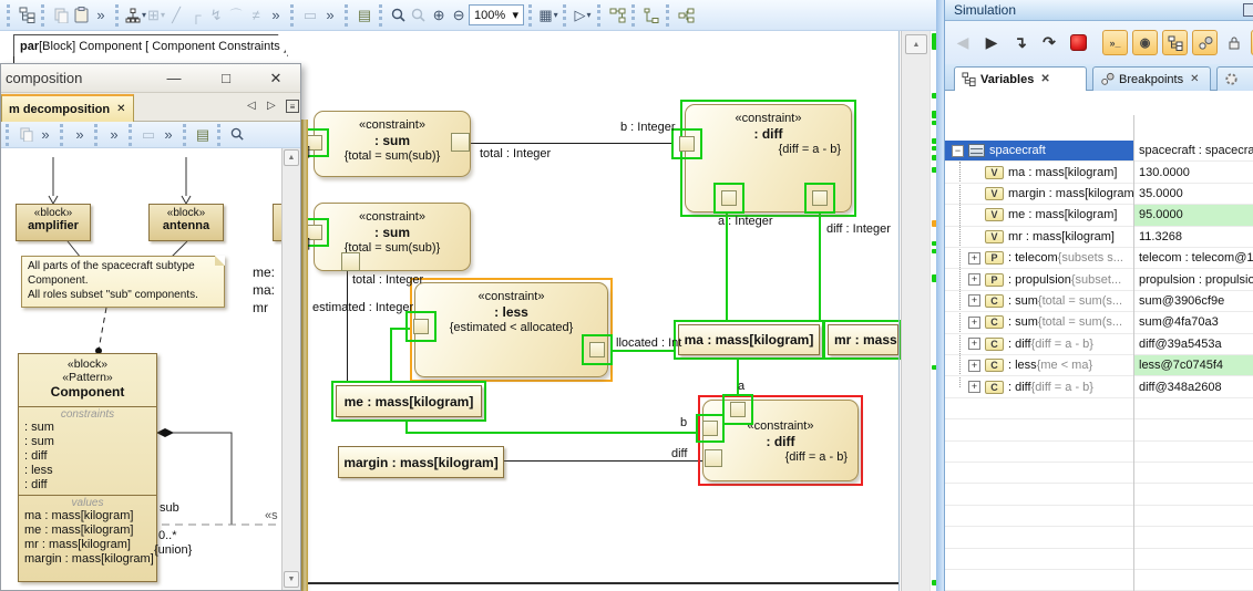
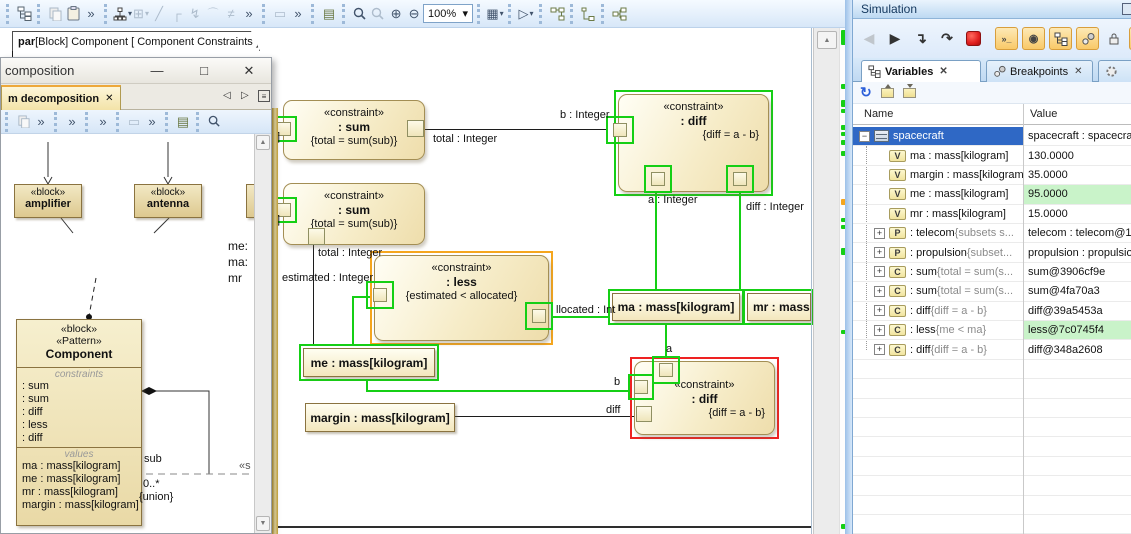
  »
  ▾
  ⊞
  ▾
  ╱
  ┌
  ↯
  ⌒
  ≠
  »
  ▭
  »
  ▤
  ⊕
  ⊖
  100%
  ▾
  ▦
  ▾
  ▷
  ▾
  par
  [Block] Component [ Component Constraints
  «constraint»
  : sum
  {total = sum(sub)}
  «constraint»
  : sum
  {total = sum(sub)}
  «constraint»
  : diff
  {diff = a - b}
  «constraint»
  : less
  {estimated < allocated}
  «constraint»
  : diff
  {diff = a - b}
  ma : mass[kilogram]
  mr : mass
  me : mass[kilogram]
  margin : mass[kilogram]
  total : Integer
  b : Integer
  total : Integer
  estimated : Integer
  llocated : Int
  a : Integer
  diff : Integer
  a
  b
  diff
  ]
  ]
  composition
  —
  □
  ✕
  m decomposition
  ✕
  ◁
  ▷
  ≡
  »
  »
  »
  ▭
  »
  ▤
  «block»
  amplifier
  «block»
  antenna
- All parts of the spacecraft subtype
- Component.
- All roles subset "sub" components.
  «block»
  «Pattern»
  Component
  constraints
  : sum
  : sum
  : diff
  : less
  : diff
  values
  ma : mass[kilogram]
  me : mass[kilogram]
  mr : mass[kilogram]
  margin : mass[kilogram]
  sub
  «s
  0..*
  {union}
  me:
  ma:
  mr
  Simulation
  ◀
  ▶
  ↴
  ↷
  »_
  ◉
  Variables
  ✕
  Breakpoints
  ✕
+ ↻
+ Name
+ Value
  −
  spacecraft
  spacecraft : spacecra
  V
  ma : mass[kilogram]
  130.0000
  V
  margin : mass[kilogram
  35.0000
  V
  me : mass[kilogram]
  95.0000
  V
  mr : mass[kilogram]
- 11.3268
+ 15.0000
  +
  P
  : telecom
  {subsets s...
  telecom : telecom@1
  +
  P
  : propulsion
  {subset...
  propulsion : propulsio
  +
  C
  : sum
  {total = sum(s...
  sum@3906cf9e
  +
  C
  : sum
  {total = sum(s...
  sum@4fa70a3
  +
  C
  : diff
  {diff = a - b}
  diff@39a5453a
  +
  C
  : less
  {me < ma}
  less@7c0745f4
  +
  C
  : diff
  {diff = a - b}
  diff@348a2608
